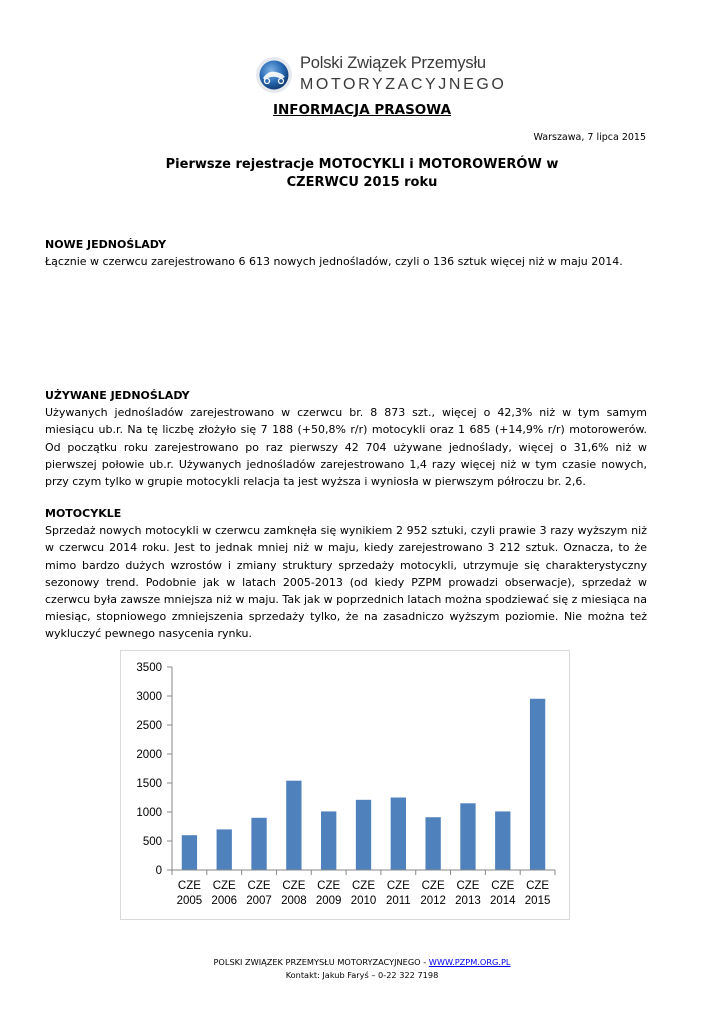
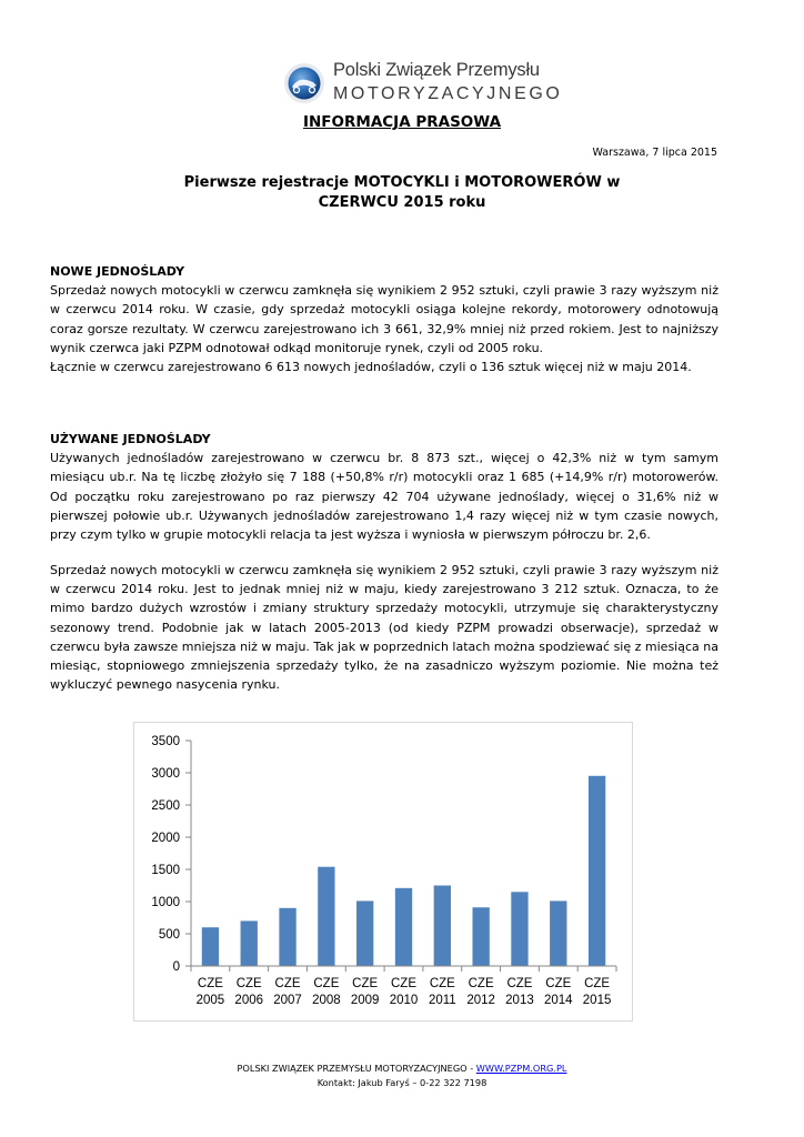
  Polski Związek Przemysłu
  MOTORYZACYJNEGO
  INFORMACJA PRASOWA
  Warszawa, 7 lipca 2015
  Pierwsze rejestracje MOTOCYKLI i MOTOROWERÓW w
  CZERWCU 2015 roku
  NOWE JEDNOŚLADY
+ Sprzedaż nowych motocykli w czerwcu zamknęła się wynikiem 2 952 sztuki, czyli prawie 3 razy wyższym niż w czerwcu 2014 roku. W czasie, gdy sprzedaż motocykli osiąga kolejne rekordy, motorowery odnotowują coraz gorsze rezultaty. W czerwcu zarejestrowano ich 3 661, 32,9% mniej niż przed rokiem. Jest to najniższy wynik czerwca jaki PZPM odnotował odkąd monitoruje rynek, czyli od 2005 roku.
  Łącznie w czerwcu zarejestrowano 6 613 nowych jednośladów, czyli o 136 sztuk więcej niż w maju 2014.
  UŻYWANE JEDNOŚLADY
  Używanych jednośladów zarejestrowano w czerwcu br. 8 873 szt., więcej o 42,3% niż w tym samym miesiącu ub.r. Na tę liczbę złożyło się 7 188 (+50,8% r/r) motocykli oraz 1 685 (+14,9% r/r) motorowerów. Od początku roku zarejestrowano po raz pierwszy 42 704 używane jednoślady, więcej o 31,6% niż w pierwszej połowie ub.r. Używanych jednośladów zarejestrowano 1,4 razy więcej niż w tym czasie nowych, przy czym tylko w grupie motocykli relacja ta jest wyższa i wyniosła w pierwszym półroczu br. 2,6.
- MOTOCYKLE
  Sprzedaż nowych motocykli w czerwcu zamknęła się wynikiem 2 952 sztuki, czyli prawie 3 razy wyższym niż w czerwcu 2014 roku. Jest to jednak mniej niż w maju, kiedy zarejestrowano 3 212 sztuk. Oznacza, to że mimo bardzo dużych wzrostów i zmiany struktury sprzedaży motocykli, utrzymuje się charakterystyczny sezonowy trend. Podobnie jak w latach 2005-2013 (od kiedy PZPM prowadzi obserwacje), sprzedaż w czerwcu była zawsze mniejsza niż w maju. Tak jak w poprzednich latach można spodziewać się z miesiąca na miesiąc, stopniowego zmniejszenia sprzedaży tylko, że na zasadniczo wyższym poziomie. Nie można też wykluczyć pewnego nasycenia rynku.
  0
  500
  1000
  1500
  2000
  2500
  3000
  3500
  CZE
  2005
  CZE
  2006
  CZE
  2007
  CZE
  2008
  CZE
  2009
  CZE
  2010
  CZE
  2011
  CZE
  2012
  CZE
  2013
  CZE
  2014
  CZE
  2015
  POLSKI ZWIĄZEK PRZEMYSŁU MOTORYZACYJNEGO - WWW.PZPM.ORG.PL
  Kontakt: Jakub Faryś – 0-22 322 7198
